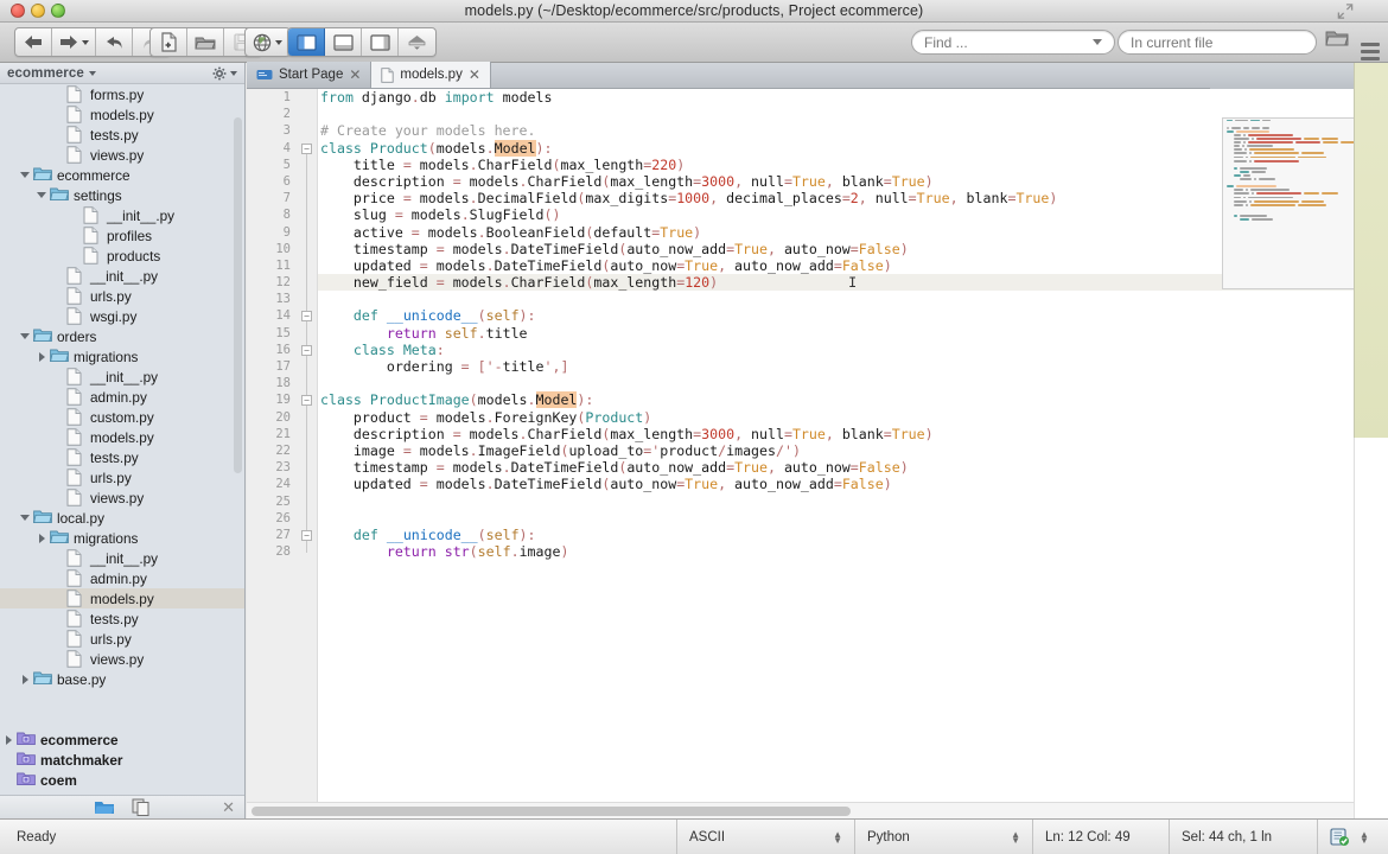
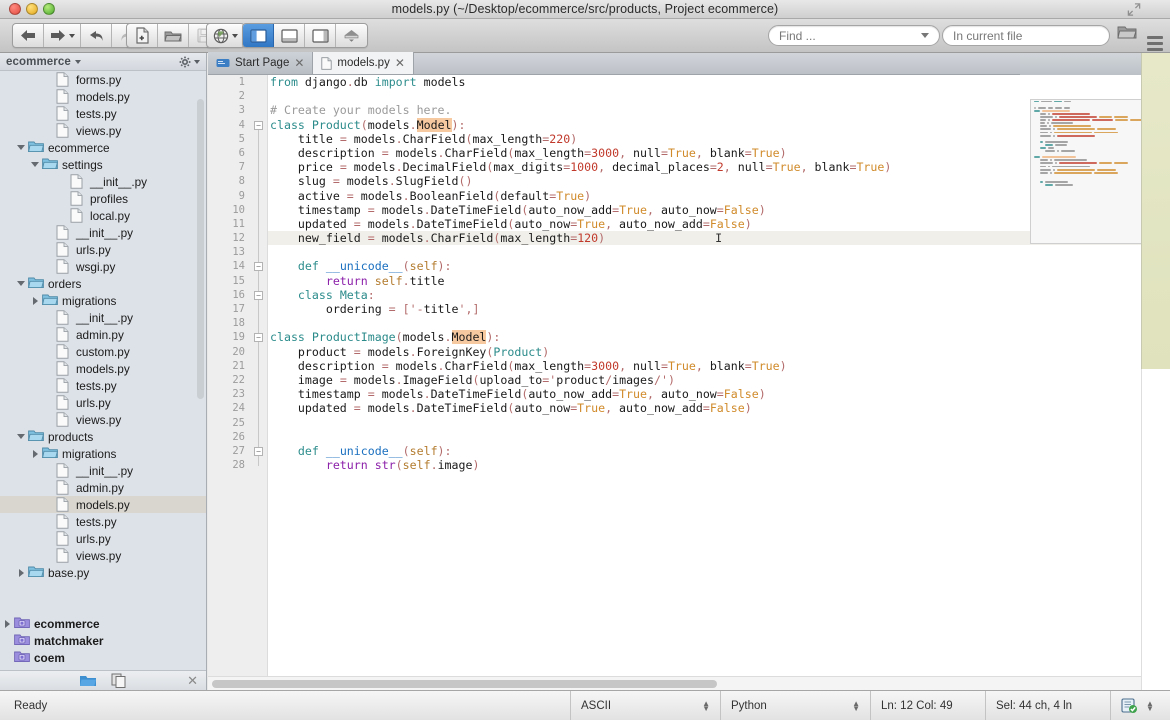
  models.py (~/Desktop/ecommerce/src/products, Project ecommerce)
  Find ...
  In current file
  ecommerce
  forms.py
  models.py
  tests.py
  views.py
  ecommerce
  settings
  __init__.py
  profiles
- products
+ local.py
  __init__.py
  urls.py
  wsgi.py
  orders
  migrations
  __init__.py
  admin.py
  custom.py
  models.py
  tests.py
  urls.py
  views.py
- local.py
+ products
  migrations
  __init__.py
  admin.py
  models.py
  tests.py
  urls.py
  views.py
  base.py
  ecommerce
  matchmaker
  coem
  ✕
  Start Page
  ✕
  models.py
  ✕
  1
  2
  3
  4
  −
  5
  6
  7
  8
  9
  10
  11
  12
  13
  14
  −
  15
  16
  −
  17
  18
  19
  −
  20
  21
  22
  23
  24
  25
  26
  27
  −
  28
  from django.db import models
  # Create your models here.
  class Product(models.Model):
  title = models.CharField(max_length=220)
  description = models.CharField(max_length=3000, null=True, blank=True)
  price = models.DecimalField(max_digits=1000, decimal_places=2, null=True, blank=True)
  slug = models.SlugField()
  active = models.BooleanField(default=True)
  timestamp = models.DateTimeField(auto_now_add=True, auto_now=False)
  updated = models.DateTimeField(auto_now=True, auto_now_add=False)
  new_field = models.CharField(max_length=120) I
  def __unicode__(self):
  return self.title
  class Meta:
  ordering = ['-title',]
  class ProductImage(models.Model):
  product = models.ForeignKey(Product)
  description = models.CharField(max_length=3000, null=True, blank=True)
  image = models.ImageField(upload_to='product/images/')
  timestamp = models.DateTimeField(auto_now_add=True, auto_now=False)
  updated = models.DateTimeField(auto_now=True, auto_now_add=False)
  def __unicode__(self):
  return str(self.image)
  Ready
  ASCII
  ▲
  ▼
  Python
  ▲
  ▼
  Ln: 12 Col: 49
- Sel: 44 ch, 1 ln
+ Sel: 44 ch, 4 ln
  ▲
  ▼
